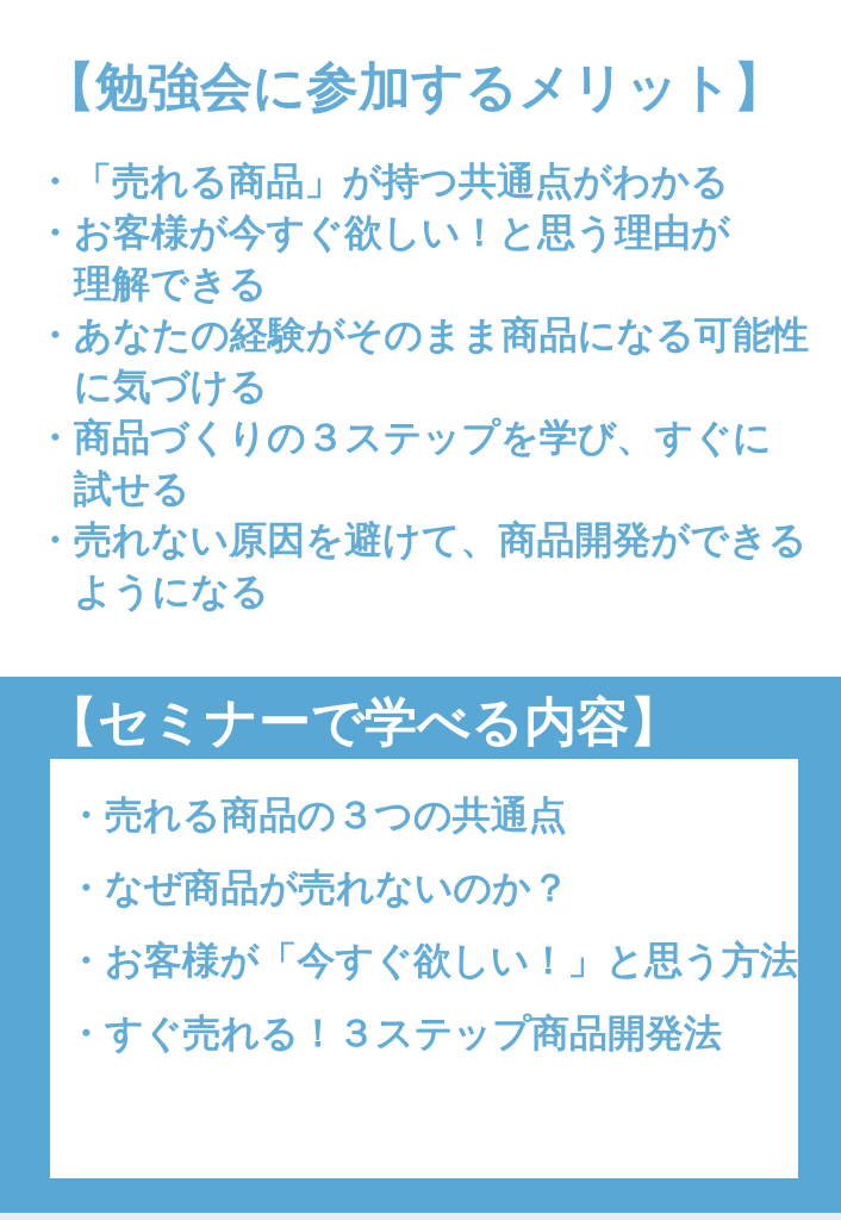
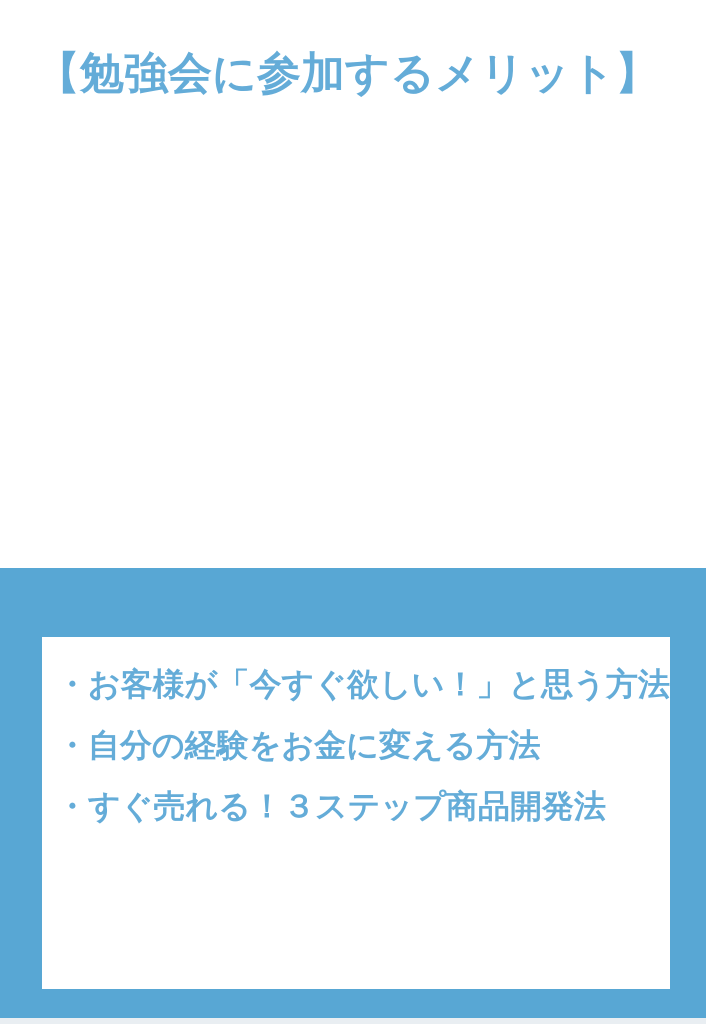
  【勉強会に参加するメリット】
- ・「売れる商品」が持つ共通点がわかる
- ・お客様が今すぐ欲しい！と思う理由が
- 理解できる
- ・あなたの経験がそのまま商品になる可能性
- に気づける
- ・商品づくりの３ステップを学び、すぐに
- 試せる
- ・売れない原因を避けて、商品開発ができる
- ようになる
- 【セミナーで学べる内容】
- ・売れる商品の３つの共通点
- ・なぜ商品が売れないのか？
  ・お客様が「今すぐ欲しい！」と思う方法
+ ・自分の経験をお金に変える方法
  ・すぐ売れる！３ステップ商品開発法
